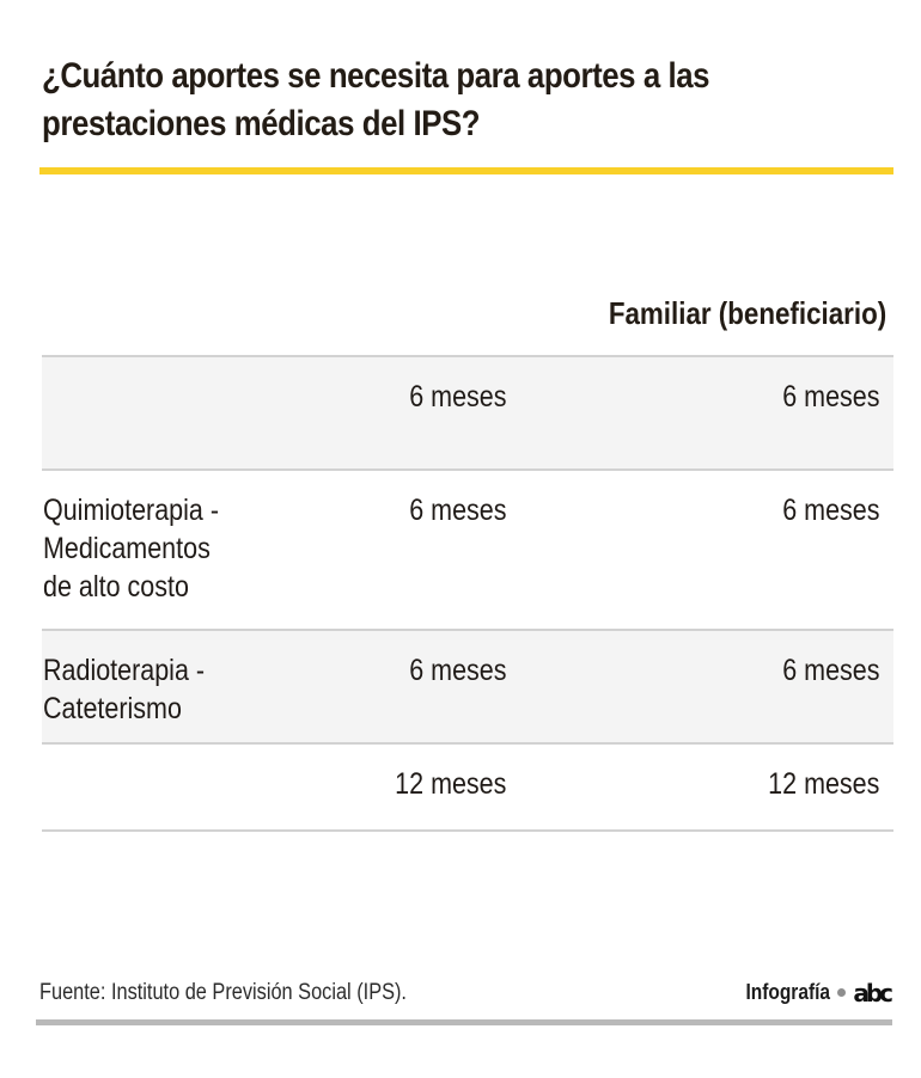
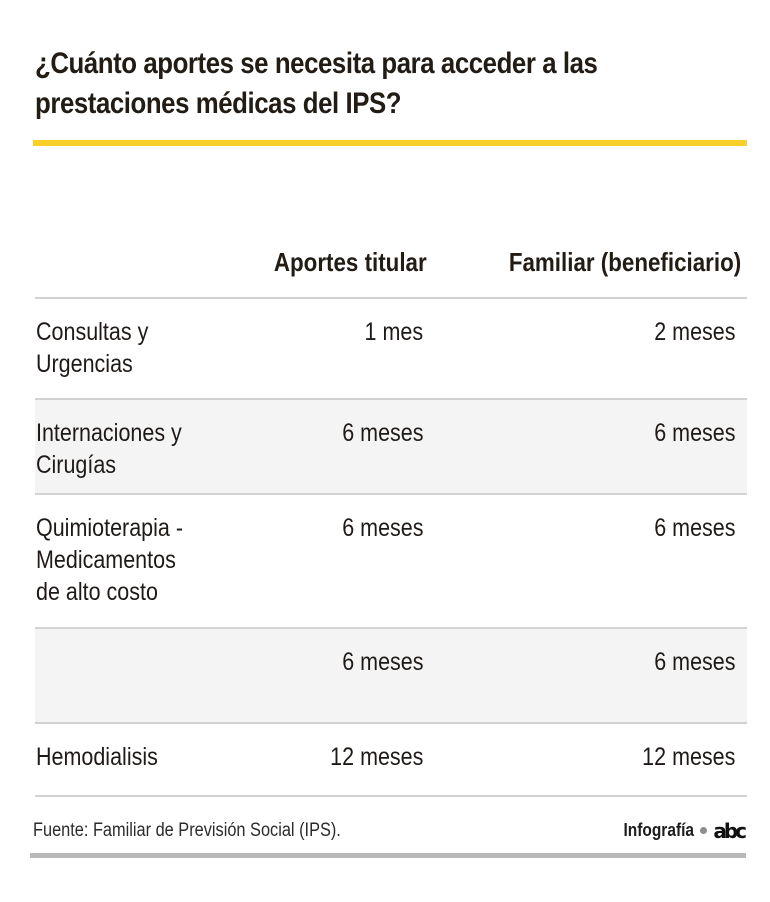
- ¿Cuánto aportes se necesita para aportes a las prestaciones médicas del IPS?
+ ¿Cuánto aportes se necesita para acceder a las prestaciones médicas del IPS?
+ Aportes titular
  Familiar (beneficiario)
+ Consultas y
+ Urgencias
+ 1 mes
+ 2 meses
+ Internaciones y
+ Cirugías
  6 meses
  6 meses
  Quimioterapia -
  Medicamentos
  de alto costo
  6 meses
  6 meses
- Radioterapia -
- Cateterismo
  6 meses
  6 meses
+ Hemodialisis
  12 meses
  12 meses
- Fuente: Instituto de Previsión Social (IPS).
+ Fuente: Familiar de Previsión Social (IPS).
  Infografía
  abc
